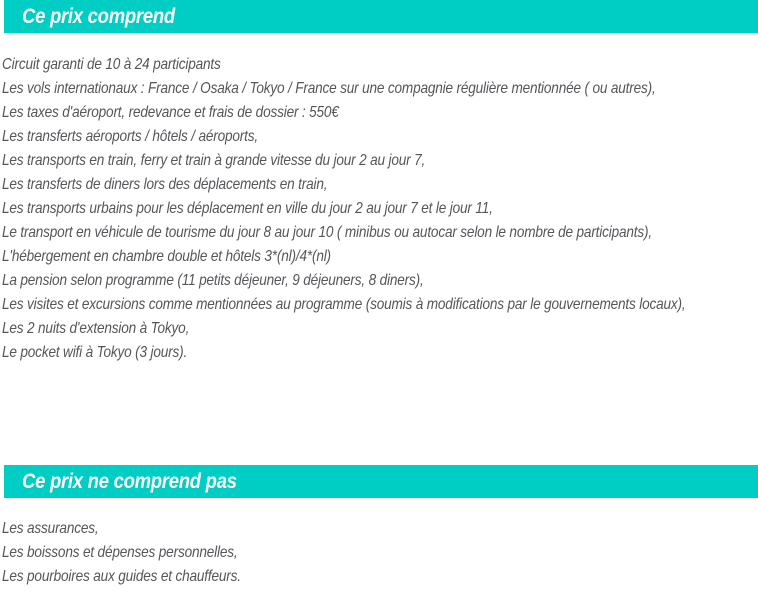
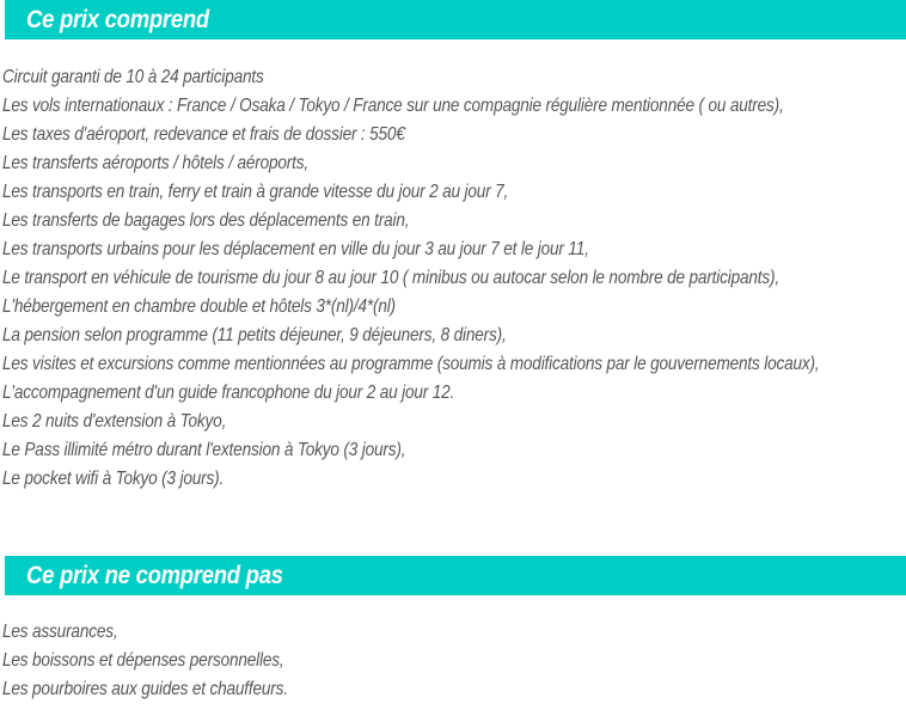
  Ce prix comprend
  Circuit garanti de 10 à 24 participants
  Les vols internationaux : France / Osaka / Tokyo / France sur une compagnie régulière mentionnée ( ou autres),
  Les taxes d'aéroport, redevance et frais de dossier : 550€
  Les transferts aéroports / hôtels / aéroports,
  Les transports en train, ferry et train à grande vitesse du jour 2 au jour 7,
- Les transferts de diners lors des déplacements en train,
+ Les transferts de bagages lors des déplacements en train,
- Les transports urbains pour les déplacement en ville du jour 2 au jour 7 et le jour 11,
+ Les transports urbains pour les déplacement en ville du jour 3 au jour 7 et le jour 11,
  Le transport en véhicule de tourisme du jour 8 au jour 10 ( minibus ou autocar selon le nombre de participants),
  L'hébergement en chambre double et hôtels 3*(nl)/4*(nl)
  La pension selon programme (11 petits déjeuner, 9 déjeuners, 8 diners),
  Les visites et excursions comme mentionnées au programme (soumis à modifications par le gouvernements locaux),
+ L'accompagnement d'un guide francophone du jour 2 au jour 12.
  Les 2 nuits d'extension à Tokyo,
+ Le Pass illimité métro durant l'extension à Tokyo (3 jours),
  Le pocket wifi à Tokyo (3 jours).
  Ce prix ne comprend pas
  Les assurances,
  Les boissons et dépenses personnelles,
  Les pourboires aux guides et chauffeurs.
